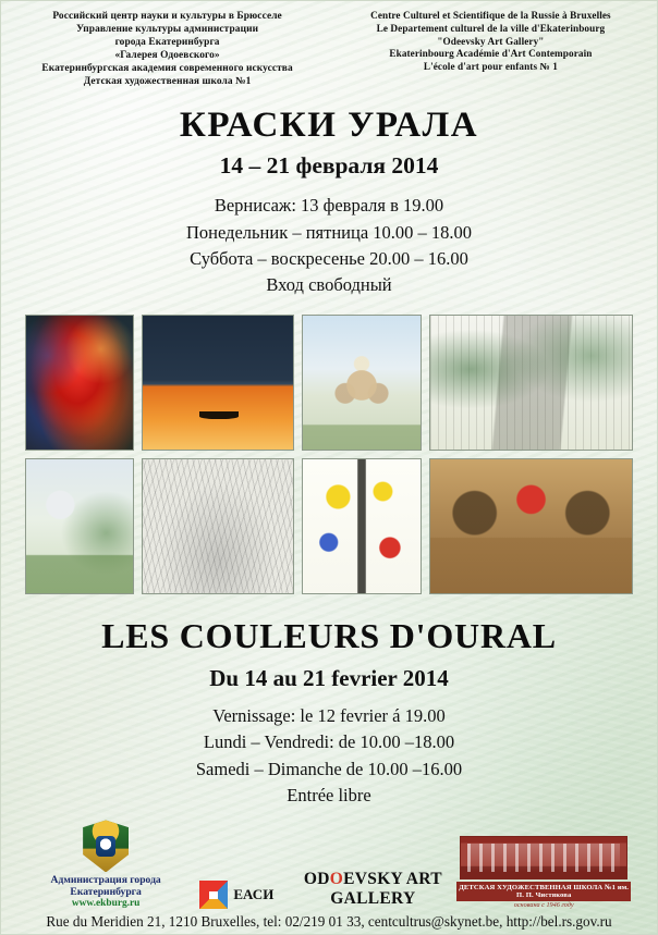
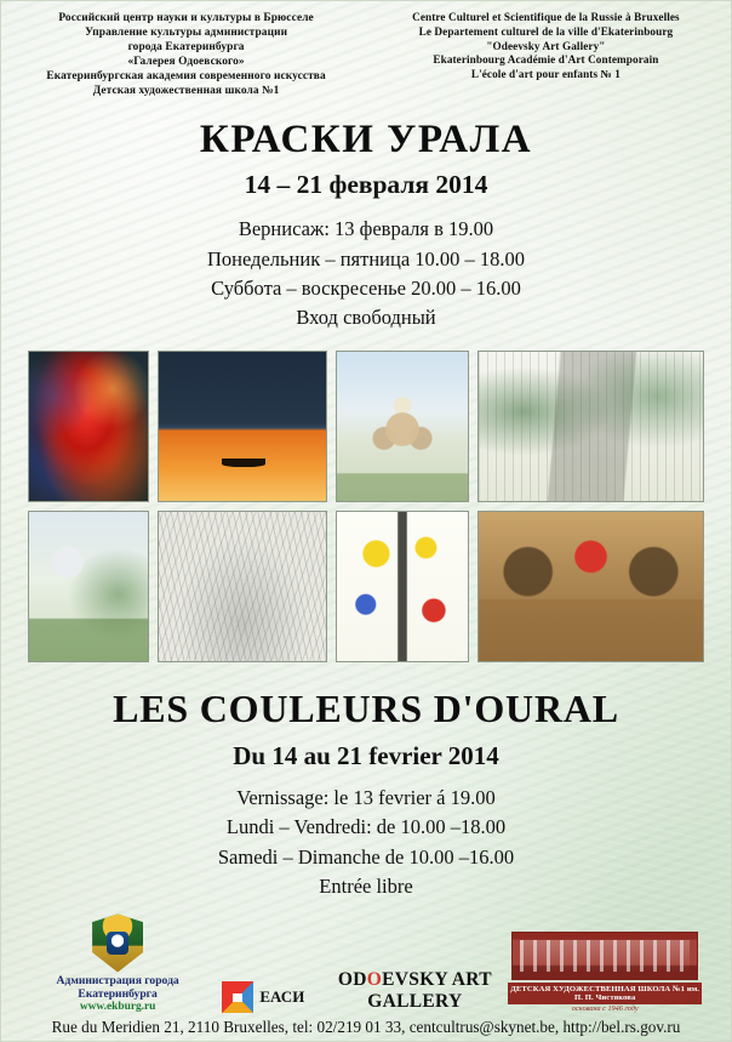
  Российский центр науки и культуры в Брюсселе
  Управление культуры администрации
  города Екатеринбурга
  «Галерея Одоевского»
  Екатеринбургская академия современного искусства
  Детская художественная школа №1
  Centre Culturel et Scientifique de la Russie à Bruxelles
  Le Departement culturel de la ville d'Ekaterinbourg
  "Odeevsky Art Gallery"
  Ekaterinbourg Académie d'Art Contemporain
  L'école d'art pour enfants № 1
  КРАСКИ УРАЛА
  14 – 21 февраля 2014
  Вернисаж: 13 февраля в 19.00
  Понедельник – пятница 10.00 – 18.00
  Суббота – воскресенье 20.00 – 16.00
  Вход свободный
  LES COULEURS D'OURAL
  Du 14 au 21 fevrier 2014
- Vernissage: le 12 fevrier á 19.00
+ Vernissage: le 13 fevrier á 19.00
  Lundi – Vendredi: de 10.00 –18.00
  Samedi – Dimanche de 10.00 –16.00
  Entrée libre
  Администрация города Екатеринбурга
  www.ekburg.ru
  ЕАСИ
  ODOEVSKY ART GALLERY
- Rue du Meridien 21, 1210 Bruxelles, tel: 02/219 01 33, centcultrus@skynet.be, http://bel.rs.gov.ru
+ Rue du Meridien 21, 2110 Bruxelles, tel: 02/219 01 33, centcultrus@skynet.be, http://bel.rs.gov.ru
